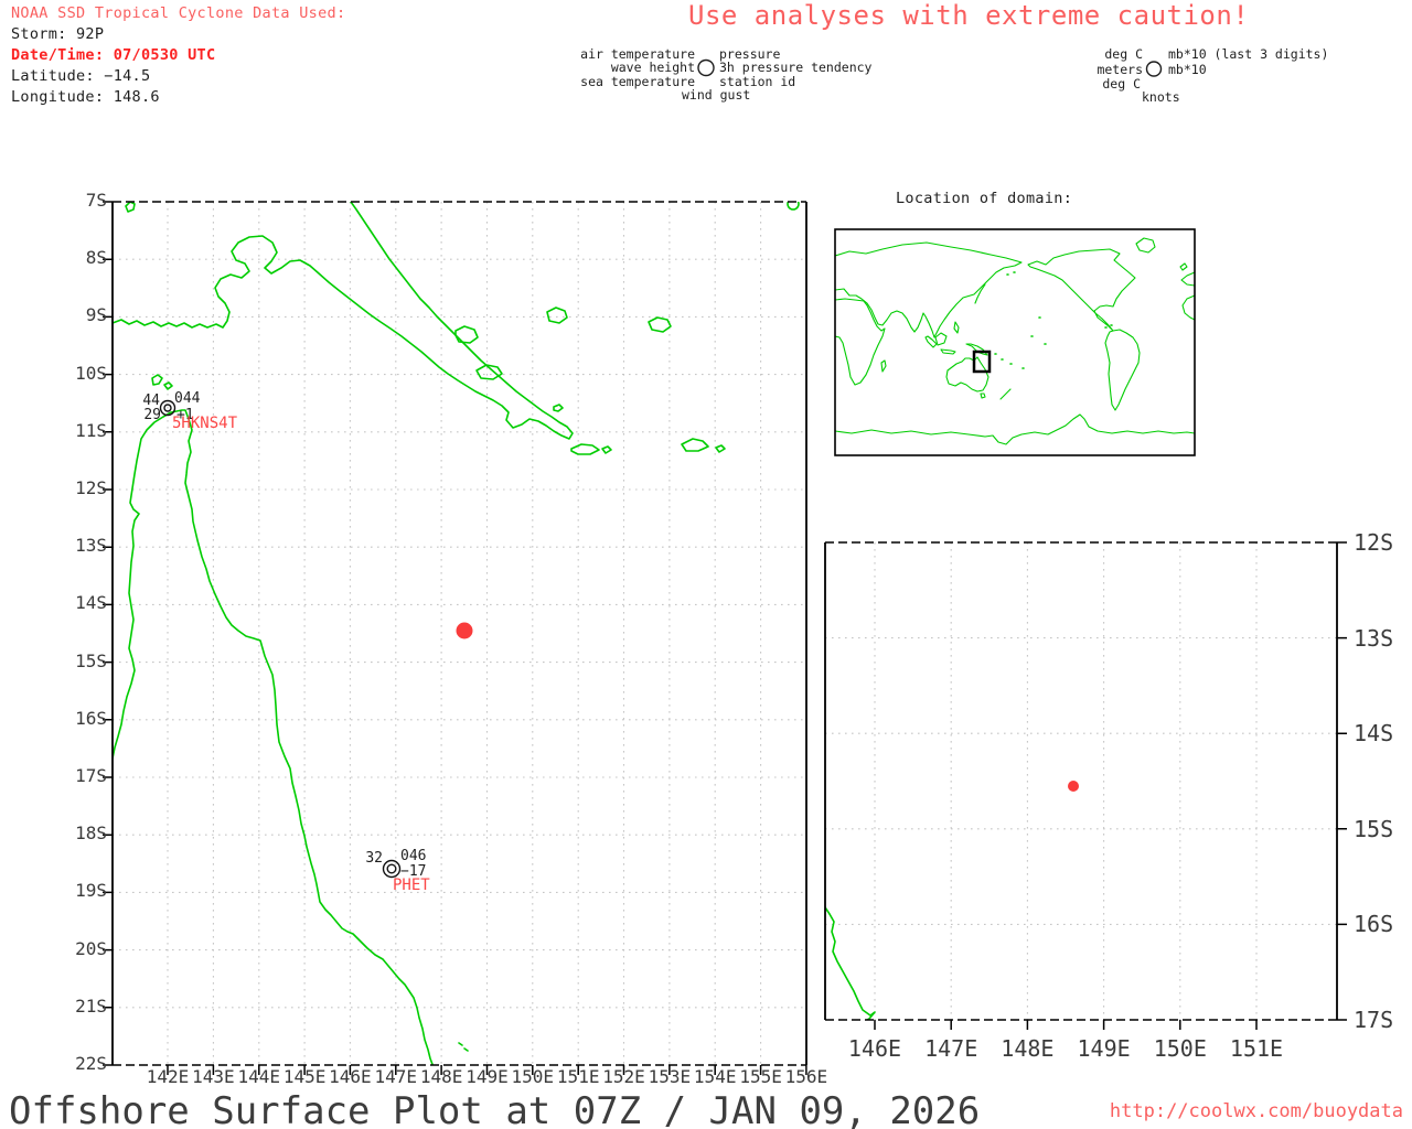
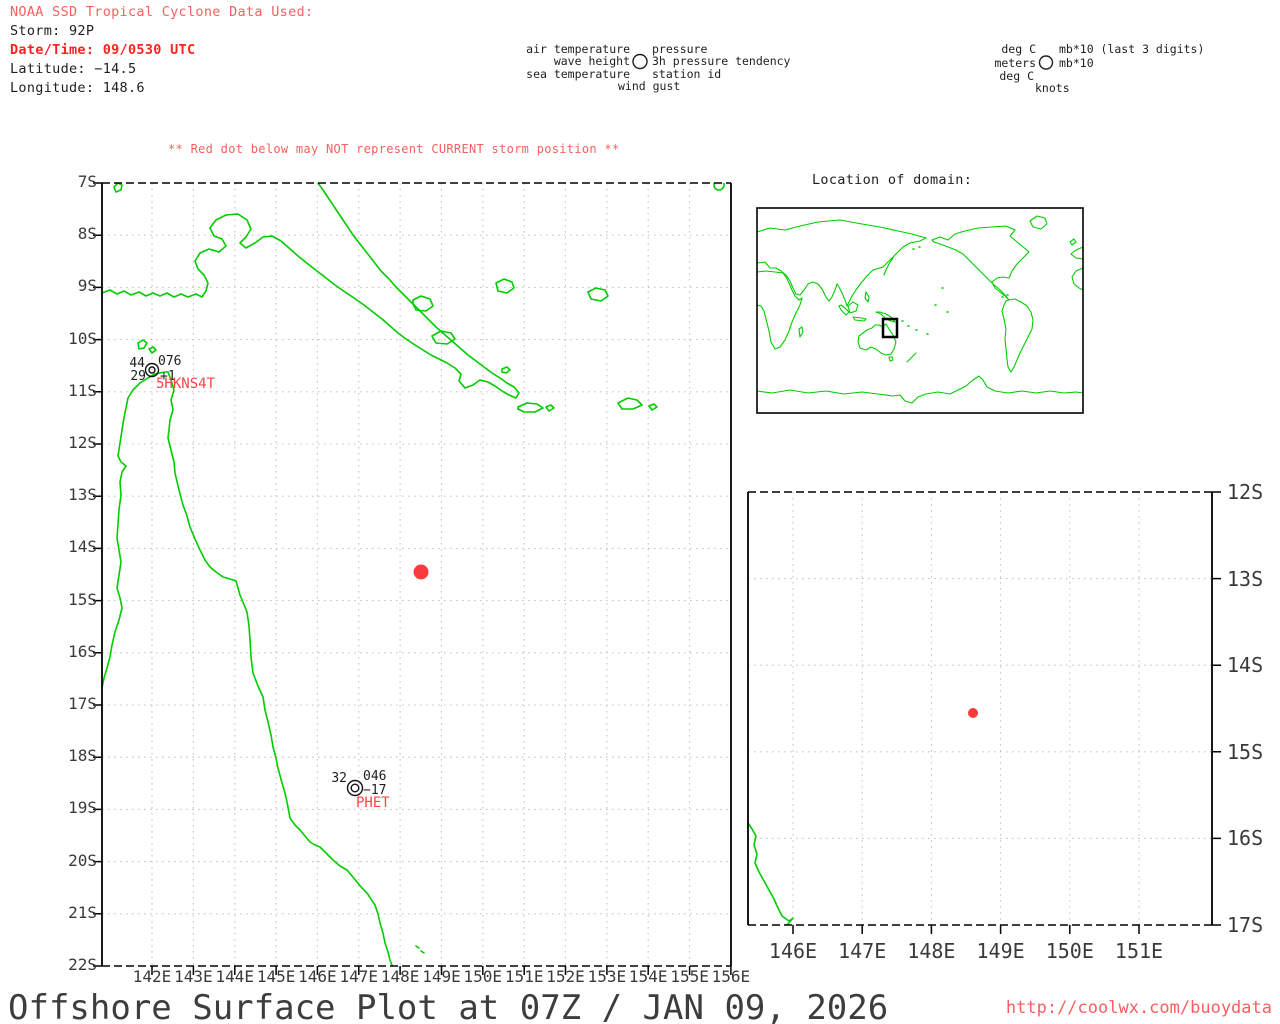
  NOAA SSD Tropical Cyclone Data Used:
  Storm: 92P
- Date/Time: 07/0530 UTC
+ Date/Time: 09/0530 UTC
  Latitude: −14.5
  Longitude: 148.6
- Use analyses with extreme caution!
  air temperature
  wave height
  sea temperature
  wind gust
  pressure
  3h pressure tendency
  station id
  deg C
  meters
  deg C
  knots
  mb*10 (last 3 digits)
  mb*10
+ ** Red dot below may NOT represent CURRENT storm position **
  Location of domain:
  7S
  8S
  9S
  10S
  11S
  12S
  13S
  14S
  15S
  16S
  17S
  18S
  19S
  20S
  21S
  22S
  142E
  143E
  144E
  145E
  146E
  147E
  148E
  149E
  150E
  151E
  152E
  153E
  154E
  155E
  156E
  44
- 044
+ 076
  29
  +1
  5HKNS4T
  32
  046
  −17
  PHET
  12S
  13S
  14S
  15S
  16S
  17S
  146E
  147E
  148E
  149E
  150E
  151E
  Offshore Surface Plot at 07Z / JAN 09, 2026
  http://coolwx.com/buoydata
